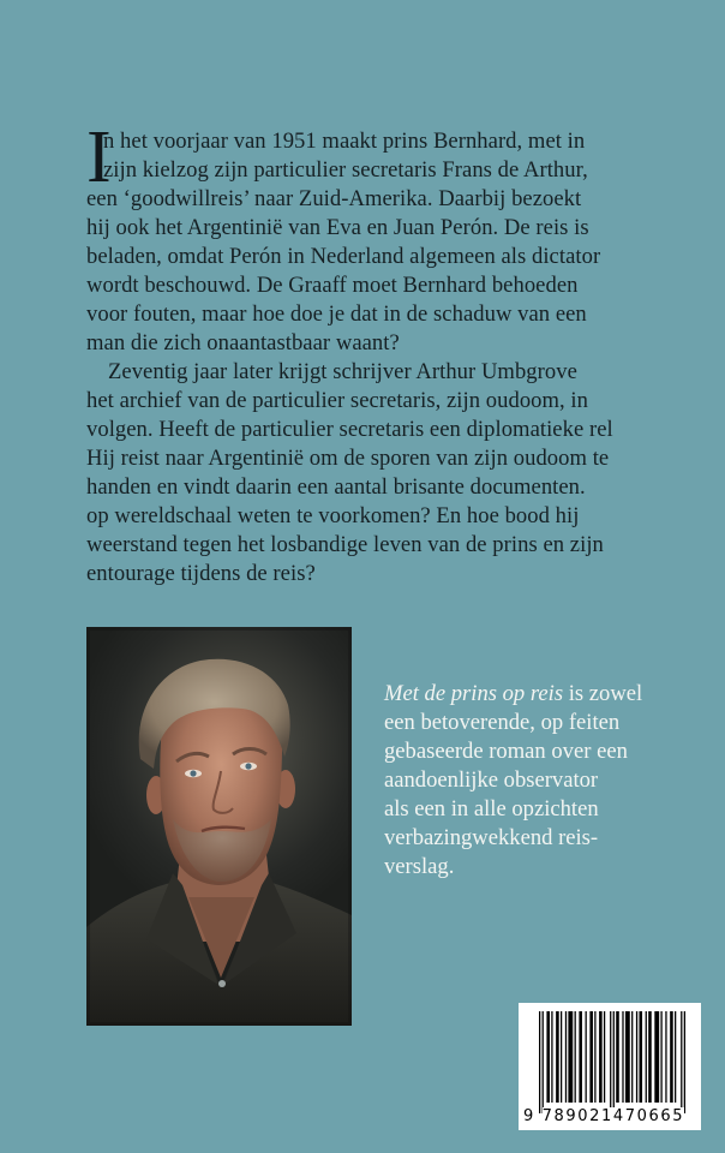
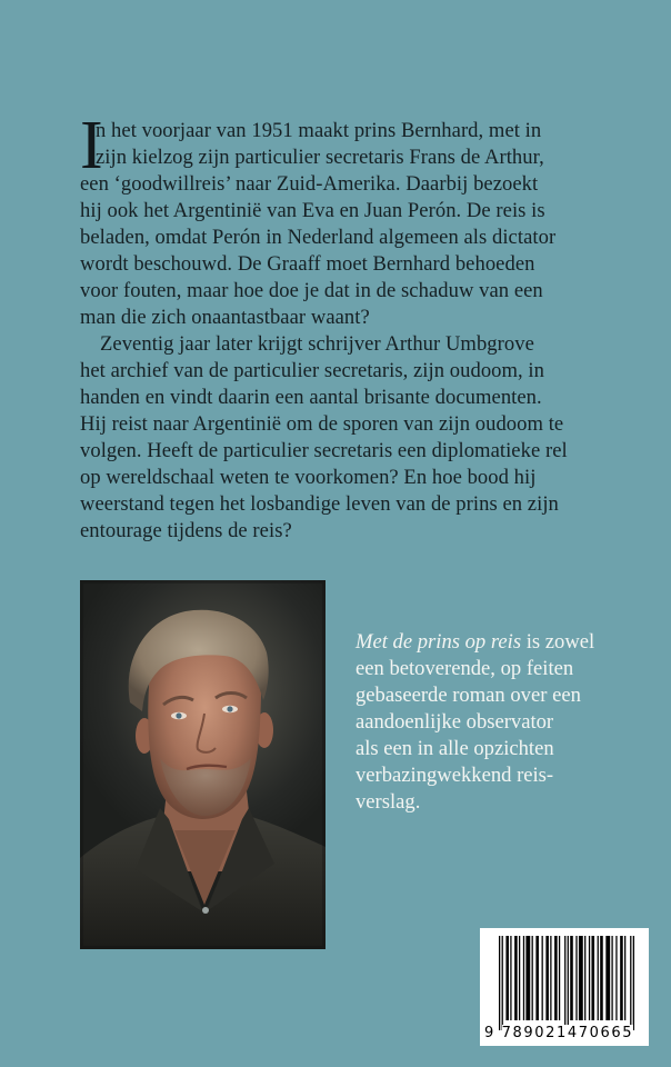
  I
  n het voorjaar van 1951 maakt prins Bernhard, met in
  zijn kielzog zijn particulier secretaris Frans de Arthur,
  een ‘goodwillreis’ naar Zuid-Amerika. Daarbij bezoekt
  hij ook het Argentinië van Eva en Juan Perón. De reis is
  beladen, omdat Perón in Nederland algemeen als dictator
  wordt beschouwd. De Graaff moet Bernhard behoeden
  voor fouten, maar hoe doe je dat in de schaduw van een
  man die zich onaantastbaar waant?
  Zeventig jaar later krijgt schrijver Arthur Umbgrove
  het archief van de particulier secretaris, zijn oudoom, in
- volgen. Heeft de particulier secretaris een diplomatieke rel
+ handen en vindt daarin een aantal brisante documenten.
  Hij reist naar Argentinië om de sporen van zijn oudoom te
- handen en vindt daarin een aantal brisante documenten.
+ volgen. Heeft de particulier secretaris een diplomatieke rel
  op wereldschaal weten te voorkomen? En hoe bood hij
  weerstand tegen het losbandige leven van de prins en zijn
  entourage tijdens de reis?
  Met de prins op reis is zowel
  een betoverende, op feiten
  gebaseerde roman over een
  aandoenlijke observator
  als een in alle opzichten
  verbazingwekkend reis-
  verslag.
  9 789021470665
